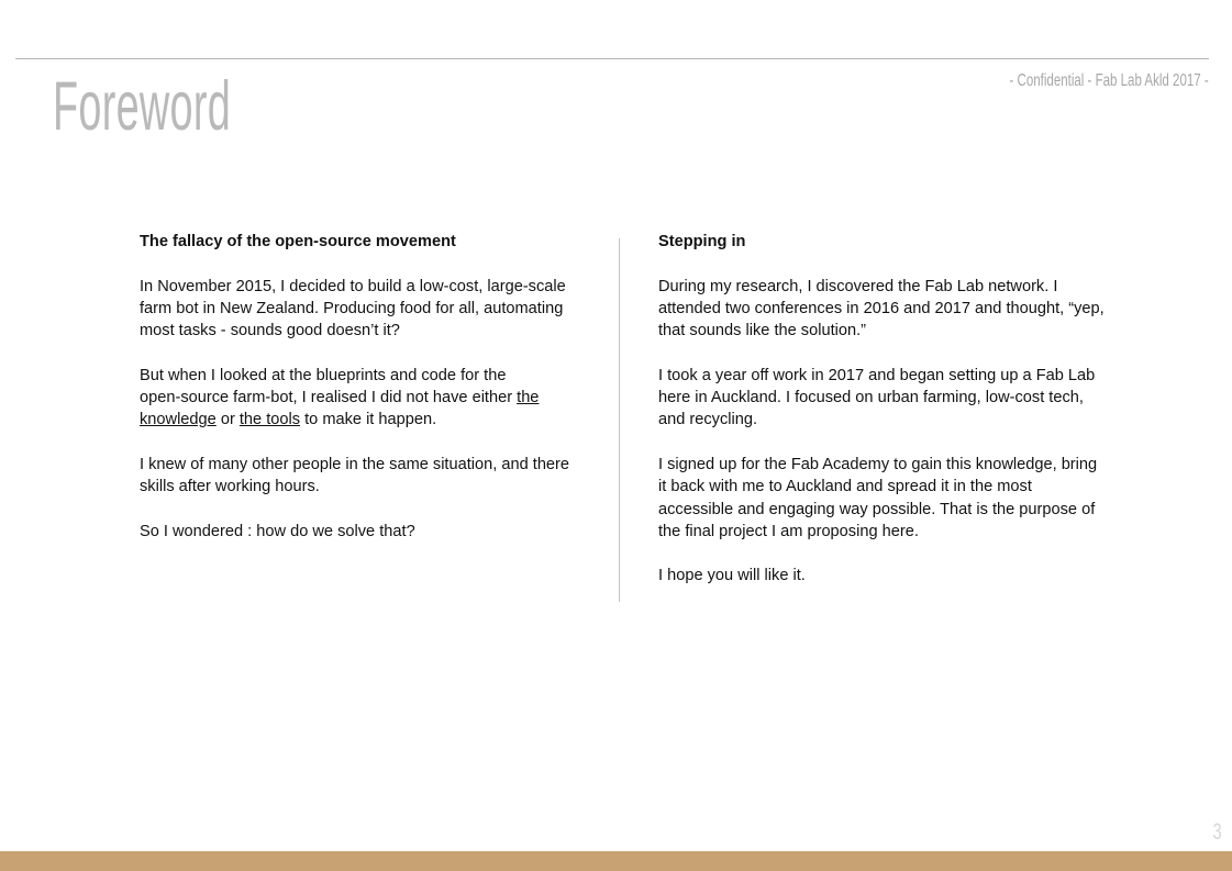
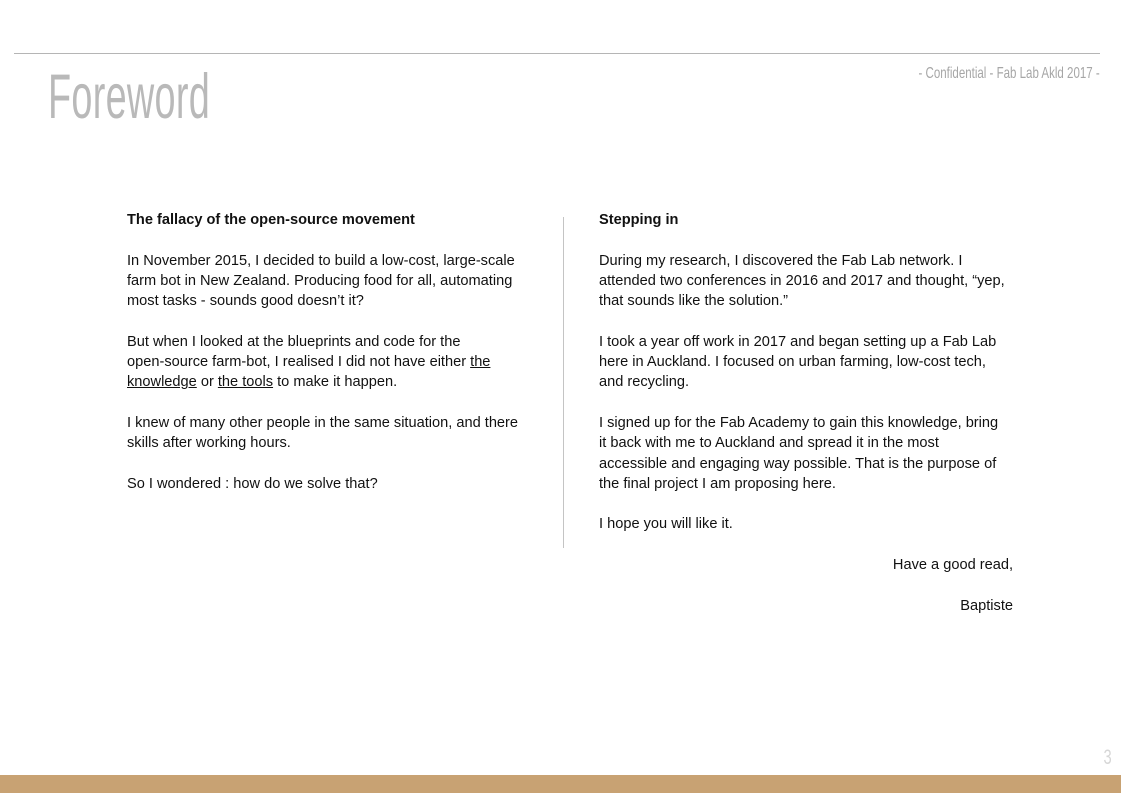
  - Confidential - Fab Lab Akld 2017 -
  Foreword
  The fallacy of the open-source movement
  In November 2015, I decided to build a low-cost, large-scale
  farm bot in New Zealand. Producing food for all, automating
  most tasks - sounds good doesn’t it?
  But when I looked at the blueprints and code for the
  open-source farm-bot, I realised I did not have either the
  knowledge or the tools to make it happen.
  I knew of many other people in the same situation, and there
  skills after working hours.
  So I wondered : how do we solve that?
  Stepping in
  During my research, I discovered the Fab Lab network. I
  attended two conferences in 2016 and 2017 and thought, “yep,
  that sounds like the solution.”
  I took a year off work in 2017 and began setting up a Fab Lab
  here in Auckland. I focused on urban farming, low-cost tech,
  and recycling.
  I signed up for the Fab Academy to gain this knowledge, bring
  it back with me to Auckland and spread it in the most
  accessible and engaging way possible. That is the purpose of
  the final project I am proposing here.
  I hope you will like it.
+ Have a good read,
+ Baptiste
  3
